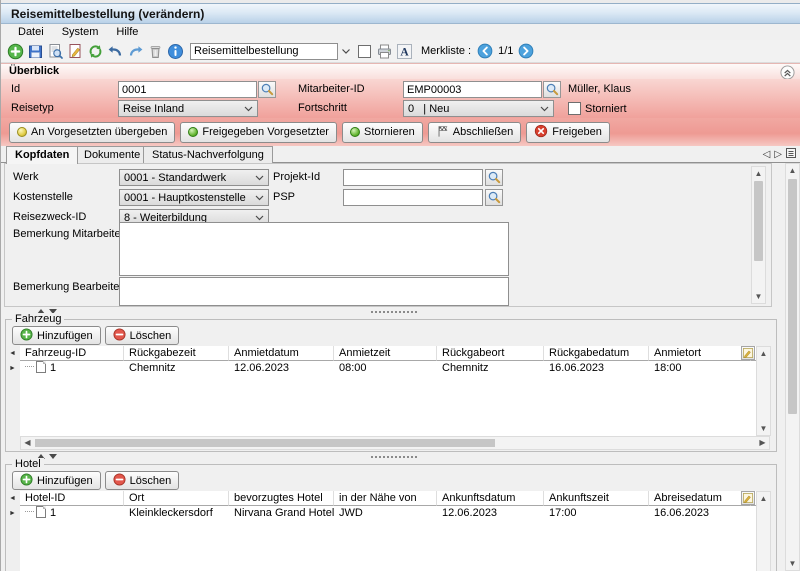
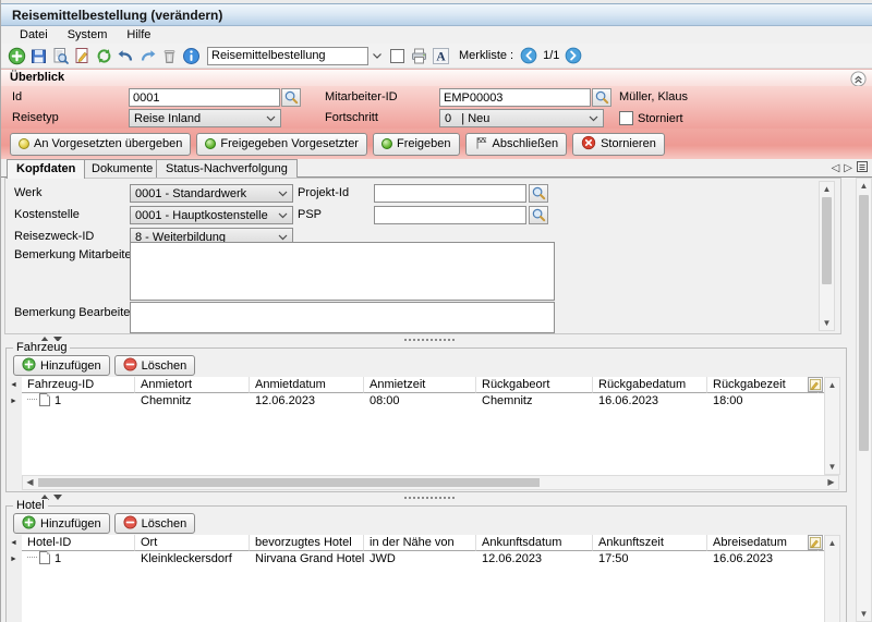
  Reisemittelbestellung (verändern)
  Datei
  System
  Hilfe
  Reisemittelbestellung
  A
  Merkliste :
  1/1
  Überblick
  Id
  0001
  Mitarbeiter-ID
  EMP00003
  Müller, Klaus
  Reisetyp
  Reise Inland
  Fortschritt
  0 | Neu
  Storniert
  An Vorgesetzten übergeben
  Freigegeben Vorgesetzter
- Stornieren
+ Freigeben
  Abschließen
- Freigeben
+ Stornieren
  Kopfdaten
  Dokumente
  Status-Nachverfolgung
  ◁
  ▷
  Werk
  0001 - Standardwerk
  Projekt-Id
  Kostenstelle
  0001 - Hauptkostenstelle
  PSP
  Reisezweck-ID
  8 - Weiterbildung
  Bemerkung Mitarbeite
  Bemerkung Bearbeite
  ▲
  ▼
  Fahrzeug
  Hinzufügen
  Löschen
  Fahrzeug-ID
- Rückgabezeit
+ Anmietort
  Anmietdatum
  Anmietzeit
  Rückgabeort
  Rückgabedatum
- Anmietort
+ Rückgabezeit
  1
  Chemnitz
  12.06.2023
  08:00
  Chemnitz
  16.06.2023
  18:00
  ▲
  ▼
  ◀
  ▶
  Hotel
  Hinzufügen
  Löschen
  Hotel-ID
  Ort
  bevorzugtes Hotel
  in der Nähe von
  Ankunftsdatum
  Ankunftszeit
  Abreisedatum
  1
  Kleinkleckersdorf
  Nirvana Grand Hote
  JWD
  12.06.2023
- 17:00
+ 17:50
  16.06.2023
  ▲
  ▲
  ▼
